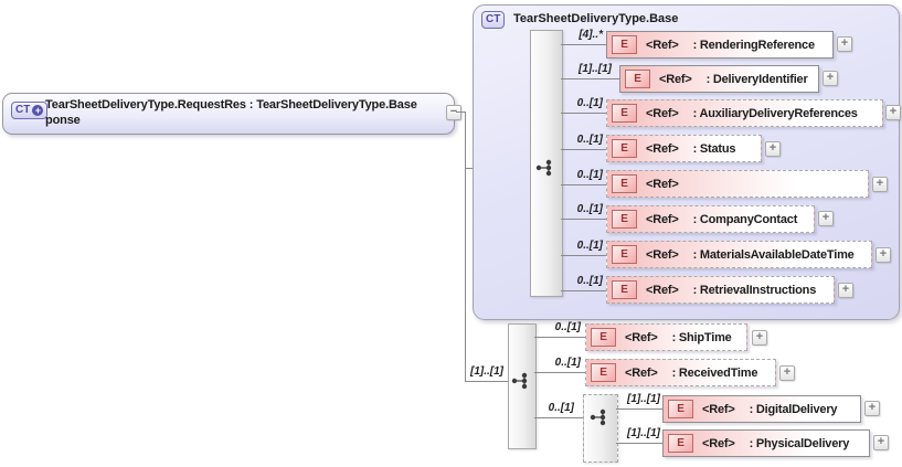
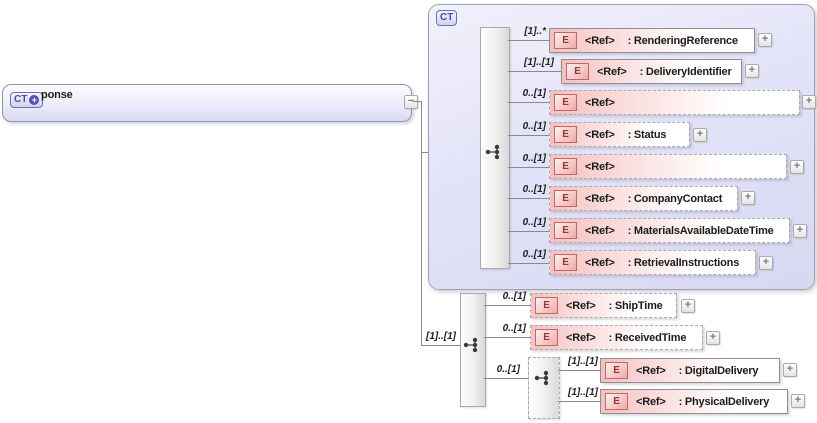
  CT
  +
- TearSheetDeliveryType.RequestRes : TearSheetDeliveryType.Base
  ponse
  −
  [1]..[1]
  CT
- TearSheetDeliveryType.Base
- [4]..*
+ [1]..*
  E
  <Ref>
  : RenderingReference
  +
  [1]..[1]
  E
  <Ref>
  : DeliveryIdentifier
  +
  0..[1]
  E
  <Ref>
- : AuxiliaryDeliveryReferences
  +
  0..[1]
  E
  <Ref>
  : Status
  +
  0..[1]
  E
  <Ref>
  +
  0..[1]
  E
  <Ref>
  : CompanyContact
  +
  0..[1]
  E
  <Ref>
  : MaterialsAvailableDateTime
  +
  0..[1]
  E
  <Ref>
  : RetrievalInstructions
  +
  0..[1]
  E
  <Ref>
  : ShipTime
  +
  0..[1]
  E
  <Ref>
  : ReceivedTime
  +
  0..[1]
  [1]..[1]
  E
  <Ref>
  : DigitalDelivery
  +
  [1]..[1]
  E
  <Ref>
  : PhysicalDelivery
  +
